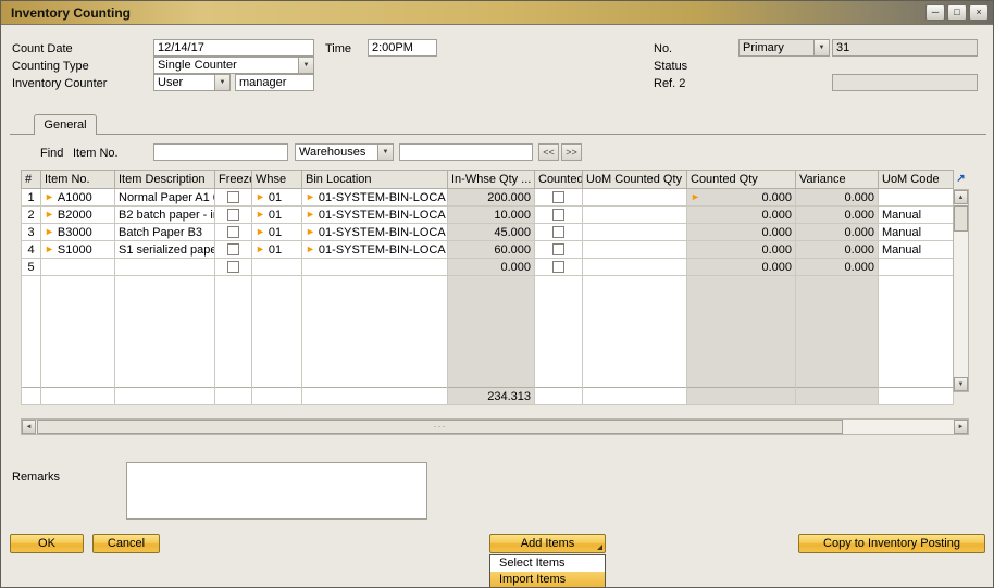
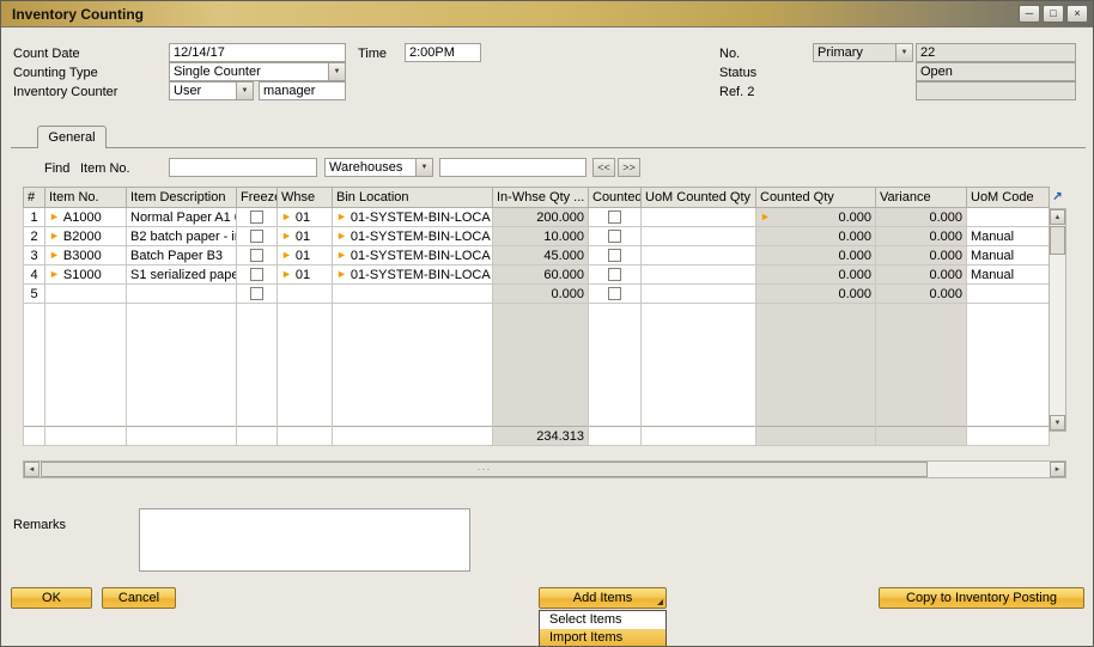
  Inventory Counting
  ─
  □
  ×
  Count Date
  12/14/17
  Time
  2:00PM
  Counting Type
  Single Counter
  Inventory Counter
  User
  manager
  No.
  Primary
- 31
+ 22
  Status
+ Open
  Ref. 2
  General
  Find
  Item No.
  Warehouses
  <<
  >>
  #	Item No.	Item Description	Freez	Whse	Bin Location	In-Whse Qty ...	Counted	UoM Counted Qty	Counted Qty	Variance	UoM Code
  1	► A1000	Normal Paper A1		► 01	► 01-SYSTEM-BIN-LOCA	200.000			► 0.000	0.000
  2	► B2000	B2 batch paper - i		► 01	► 01-SYSTEM-BIN-LOCA	10.000			0.000	0.000	Manual
  3	► B3000	Batch Paper B3		► 01	► 01-SYSTEM-BIN-LOCA	45.000			0.000	0.000	Manual
  4	► S1000	S1 serialized pape		► 01	► 01-SYSTEM-BIN-LOCA	60.000			0.000	0.000	Manual
  5						0.000			0.000	0.000
  						234.313
  ↗
  ···
  Remarks
  OK
  Cancel
  Add Items
  Copy to Inventory Posting
  Select Items
  Import Items
